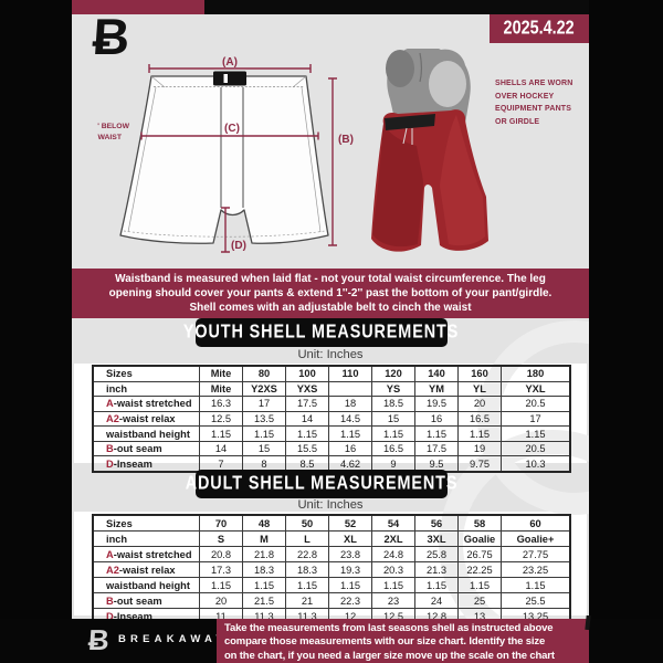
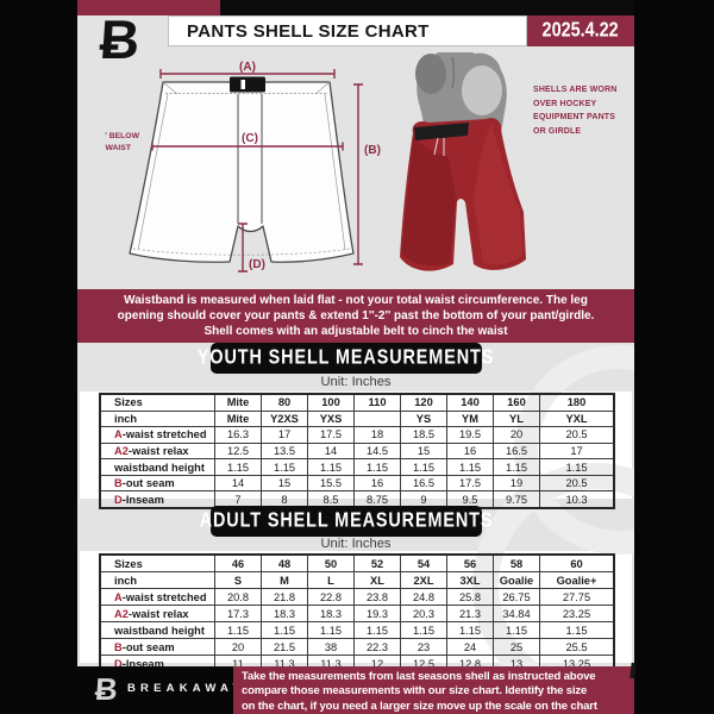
+ PANTS SHELL SIZE CHART
  2025.4.22
  (A)
  (B)
  (C)
  (D)
  Waistband is measured when laid flat - not your total waist circumference. The leg
  opening should cover your pants & extend 1''-2'' past the bottom of your pant/girdle.
  Shell comes with an adjustable belt to cinch the waist
  YOUTH SHELL MEASUREMENTS
  Unit: Inches
  Sizes
  Mite
  80
  100
  110
  120
  140
  160
  180
  inch
  Mite
  Y2XS
  YXS
  YS
  YM
  YL
  YXL
  A
  -waist stretched
  16.3
  17
  17.5
  18
  18.5
  19.5
  20
  20.5
  A2
  -waist relax
  12.5
  13.5
  14
  14.5
  15
  16
  16.5
  17
  waistband height
  1.15
  1.15
  1.15
  1.15
  1.15
  1.15
  1.15
  1.15
  B
  -out seam
  14
  15
  15.5
  16
  16.5
  17.5
  19
  20.5
  D
  -Inseam
  7
  8
  8.5
- 4.62
+ 8.75
  9
  9.5
  9.75
  10.3
  ADULT SHELL MEASUREMENTS
  Unit: Inches
  Sizes
- 70
+ 46
  48
  50
  52
  54
  56
  58
  60
  inch
  S
  M
  L
  XL
  2XL
  3XL
  Goalie
  Goalie+
  A
  -waist stretched
  20.8
  21.8
  22.8
  23.8
  24.8
  25.8
  26.75
  27.75
  A2
  -waist relax
  17.3
  18.3
  18.3
  19.3
  20.3
  21.3
- 22.25
+ 34.84
  23.25
  waistband height
  1.15
  1.15
  1.15
  1.15
  1.15
  1.15
  1.15
  1.15
  B
  -out seam
  20
  21.5
- 21
+ 38
  22.3
  23
  24
  25
  25.5
  D
  -Inseam
  11
  11.3
  11.3
  12
  12.5
  12.8
  13
  13.25
  BREAKAWA
  Take the measurements from last seasons shell as instructed above
  compare those measurements with our size chart. Identify the size
  on the chart, if you need a larger size move up the scale on the chart
